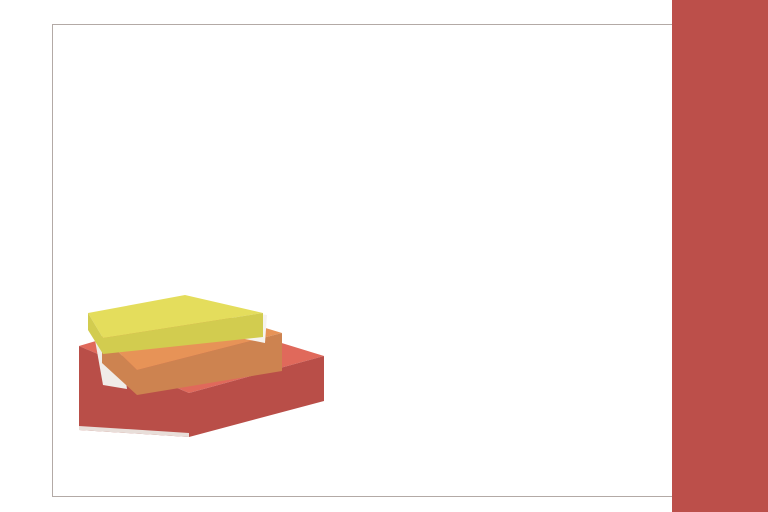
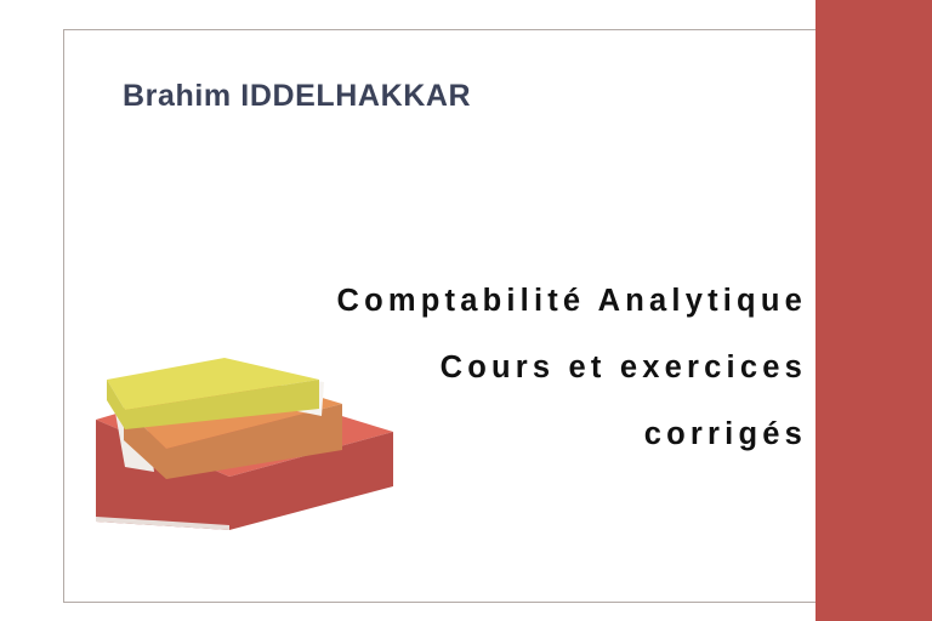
+ Brahim IDDELHAKKAR
+ Comptabilité Analytique
+ Cours et exercices
+ corrigés
